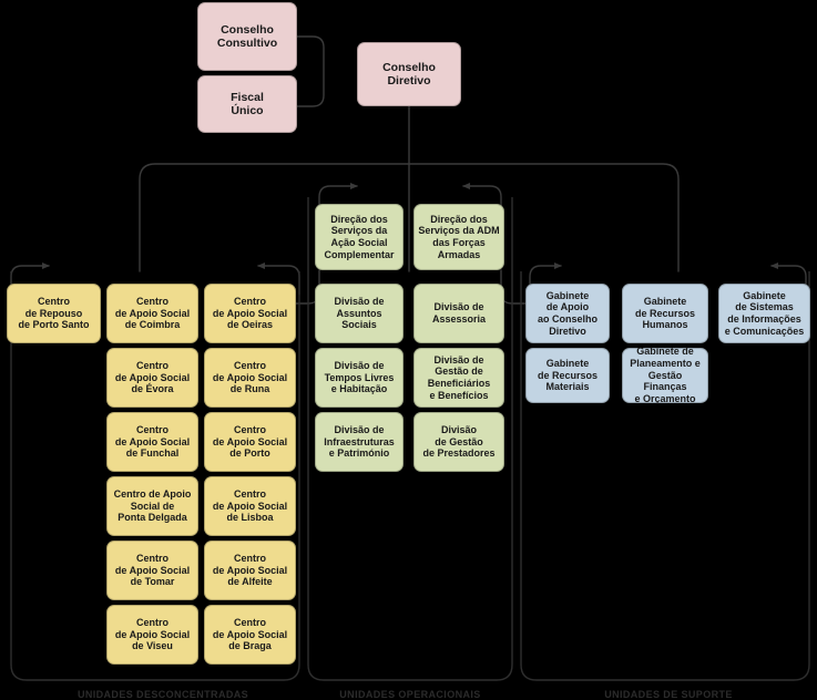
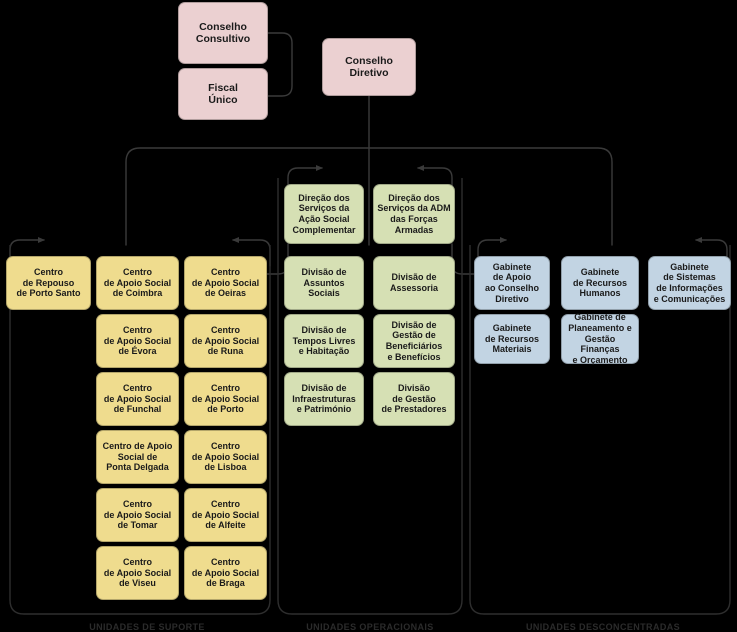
  Conselho
  Consultivo
  Fiscal
  Único
  Conselho
  Diretivo
  Centro
  de Repouso
  de Porto Santo
  Centro
  de Apoio Social
  de Coimbra
  Centro
  de Apoio Social
  de Oeiras
  Centro
  de Apoio Social
  de Évora
  Centro
  de Apoio Social
  de Runa
  Centro
  de Apoio Social
  de Funchal
  Centro
  de Apoio Social
  de Porto
  Centro de Apoio
  Social de
  Ponta Delgada
  Centro
  de Apoio Social
  de Lisboa
  Centro
  de Apoio Social
  de Tomar
  Centro
  de Apoio Social
  de Alfeite
  Centro
  de Apoio Social
  de Viseu
  Centro
  de Apoio Social
  de Braga
  Direção dos
  Serviços da
  Ação Social
  Complementar
  Direção dos
  Serviços da ADM
  das Forças
  Armadas
  Divisão de
  Assuntos
  Sociais
  Divisão de
  Assessoria
  Divisão de
  Tempos Livres
  e Habitação
  Divisão de
  Gestão de
  Beneficiários
  e Benefícios
  Divisão de
  Infraestruturas
  e Património
  Divisão
  de Gestão
  de Prestadores
  Gabinete
  de Apoio
  ao Conselho
  Diretivo
  Gabinete
  de Recursos
  Humanos
  Gabinete
  de Sistemas
  de Informações
  e Comunicações
  Gabinete
  de Recursos
  Materiais
  Gabinete de
  Planeamento e
  Gestão Finanças
  e Orçamento
- UNIDADES DESCONCENTRADAS
+ UNIDADES DE SUPORTE
  UNIDADES OPERACIONAIS
- UNIDADES DE SUPORTE
+ UNIDADES DESCONCENTRADAS
